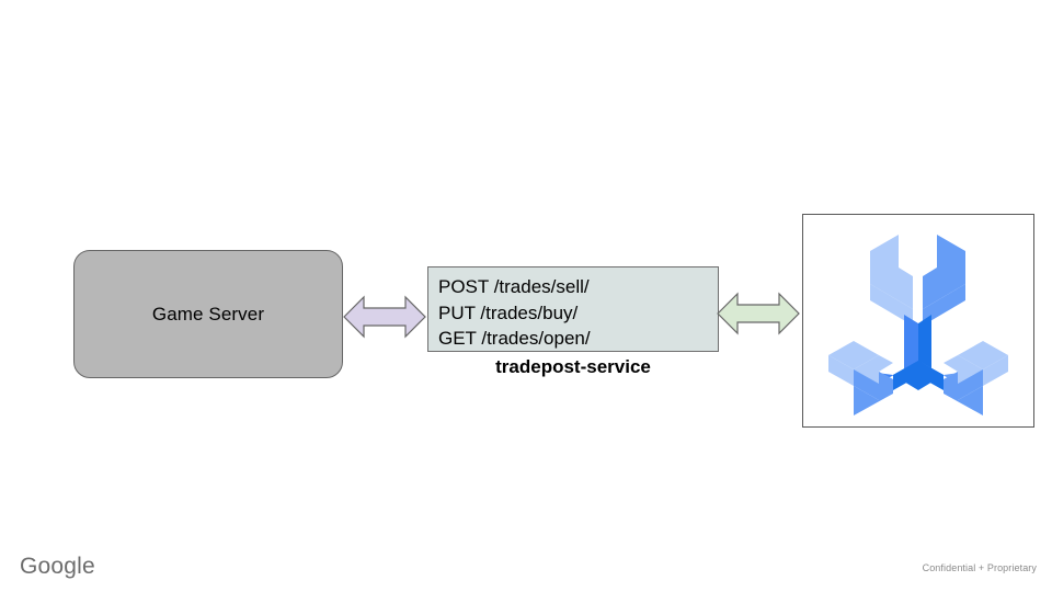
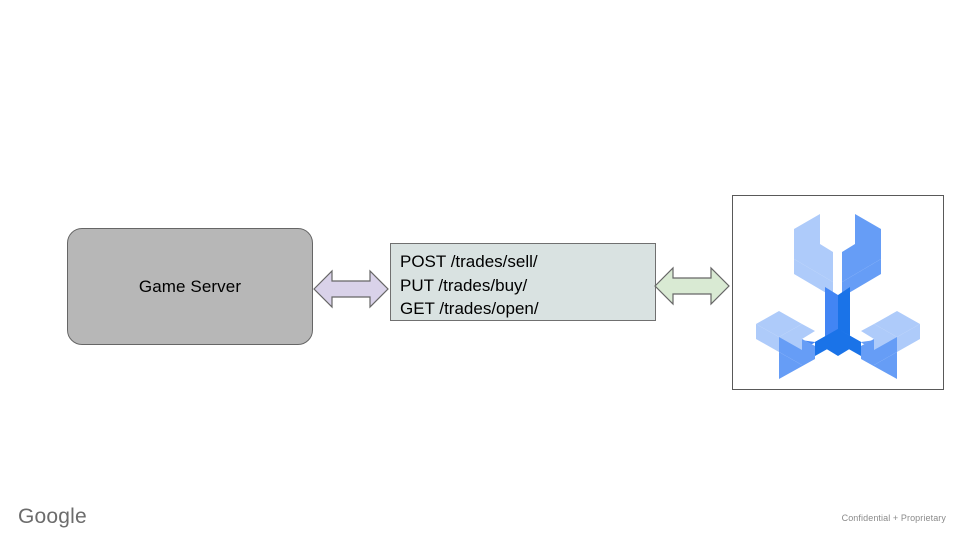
  Game Server
  POST /trades/sell/
  PUT /trades/buy/
  GET /trades/open/
- tradepost-service
  Google
  Confidential + Proprietary
